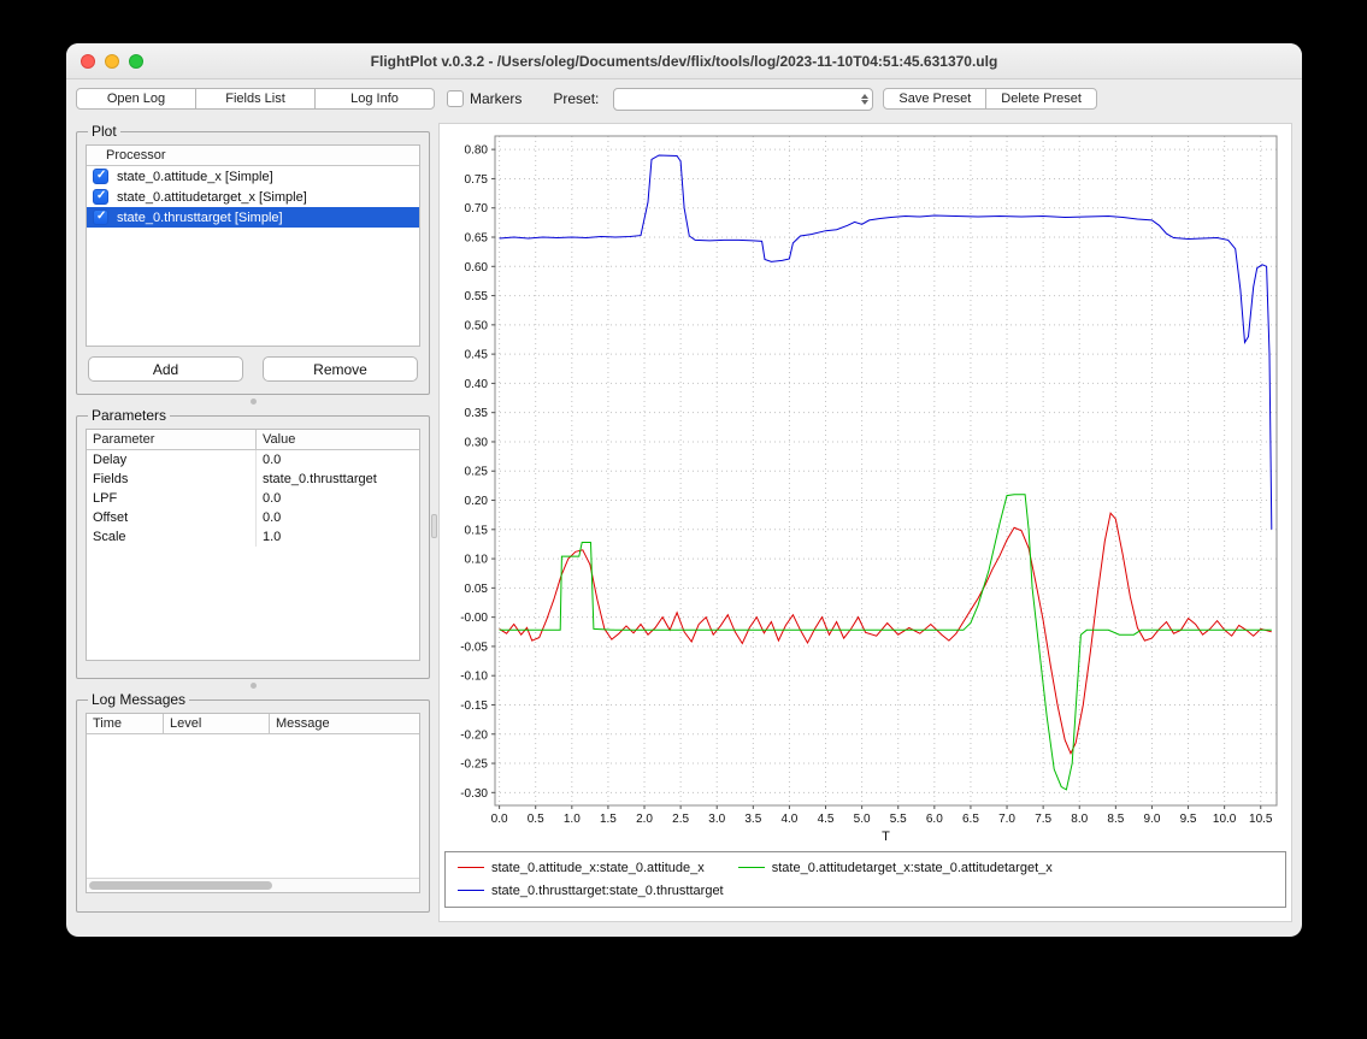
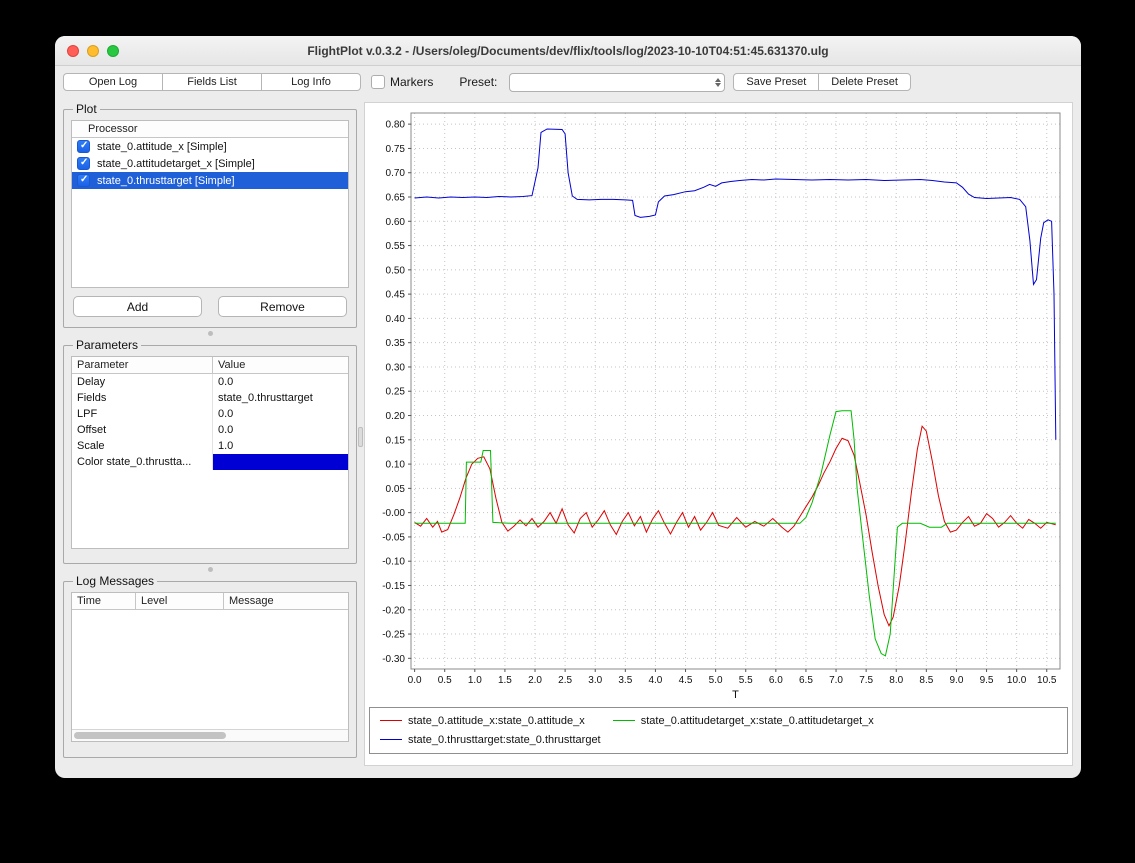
- FlightPlot v.0.3.2 - /Users/oleg/Documents/dev/flix/tools/log/2023-11-10T04:51:45.631370.ulg
+ FlightPlot v.0.3.2 - /Users/oleg/Documents/dev/flix/tools/log/2023-10-10T04:51:45.631370.ulg
  Open Log
  Fields List
  Log Info
  Markers
  Preset:
  Save Preset
  Delete Preset
  Plot
  Processor
  state_0.attitude_x [Simple]
  state_0.attitudetarget_x [Simple]
  state_0.thrusttarget [Simple]
  Add
  Remove
  Parameters
  Parameter
  Value
  Delay
  0.0
  Fields
  state_0.thrusttarget
  LPF
  0.0
  Offset
  0.0
  Scale
  1.0
+ Color state_0.thrustta...
  Log Messages
  Time
  Level
  Message
  0.0
  0.5
  1.0
  1.5
  2.0
  2.5
  3.0
  3.5
  4.0
  4.5
  5.0
  5.5
  6.0
  6.5
  7.0
  7.5
  8.0
  8.5
  9.0
  9.5
  10.0
  10.5
  -0.30
  -0.25
  -0.20
  -0.15
  -0.10
  -0.05
  -0.00
  0.05
  0.10
  0.15
  0.20
  0.25
  0.30
  0.35
  0.40
  0.45
  0.50
  0.55
  0.60
  0.65
  0.70
  0.75
  0.80
  T
  state_0.attitude_x:state_0.attitude_x
  state_0.attitudetarget_x:state_0.attitudetarget_x
  state_0.thrusttarget:state_0.thrusttarget
